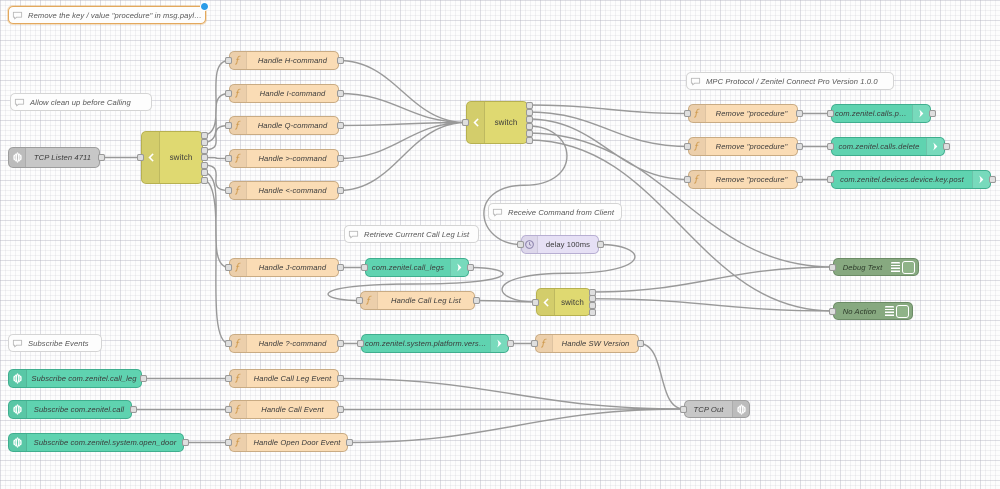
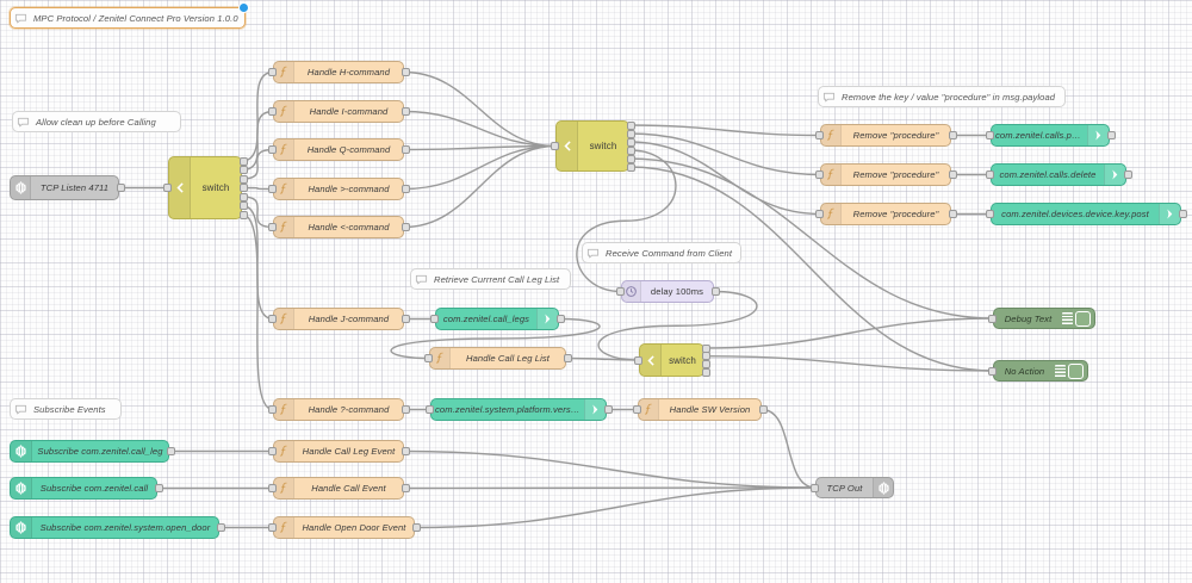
  TCP Listen 4711
  switch
  Handle H-command
  Handle I-command
  Handle Q-command
  Handle >-command
  Handle <-command
  Handle J-command
  Handle ?-command
  switch
  Remove "procedure"
  Remove "procedure"
  Remove "procedure"
  com.zenitel.calls.post
  com.zenitel.calls.delete
  com.zenitel.devices.device.key.post
  com.zenitel.call_legs
  Handle Call Leg List
  delay 100ms
  switch
  com.zenitel.system.platform.version
  Handle SW Version
  Subscribe com.zenitel.call_leg
  Subscribe com.zenitel.call
  Subscribe com.zenitel.system.open_door
  Handle Call Leg Event
  Handle Call Event
  Handle Open Door Event
  Debug Text
  No Action
  TCP Out
- Remove the key / value "procedure" in msg.payload
+ MPC Protocol / Zenitel Connect Pro Version 1.0.0
  Allow clean up before Calling
- MPC Protocol / Zenitel Connect Pro Version 1.0.0
+ Remove the key / value "procedure" in msg.payload
  Receive Command from Client
  Retrieve Currrent Call Leg List
  Subscribe Events
